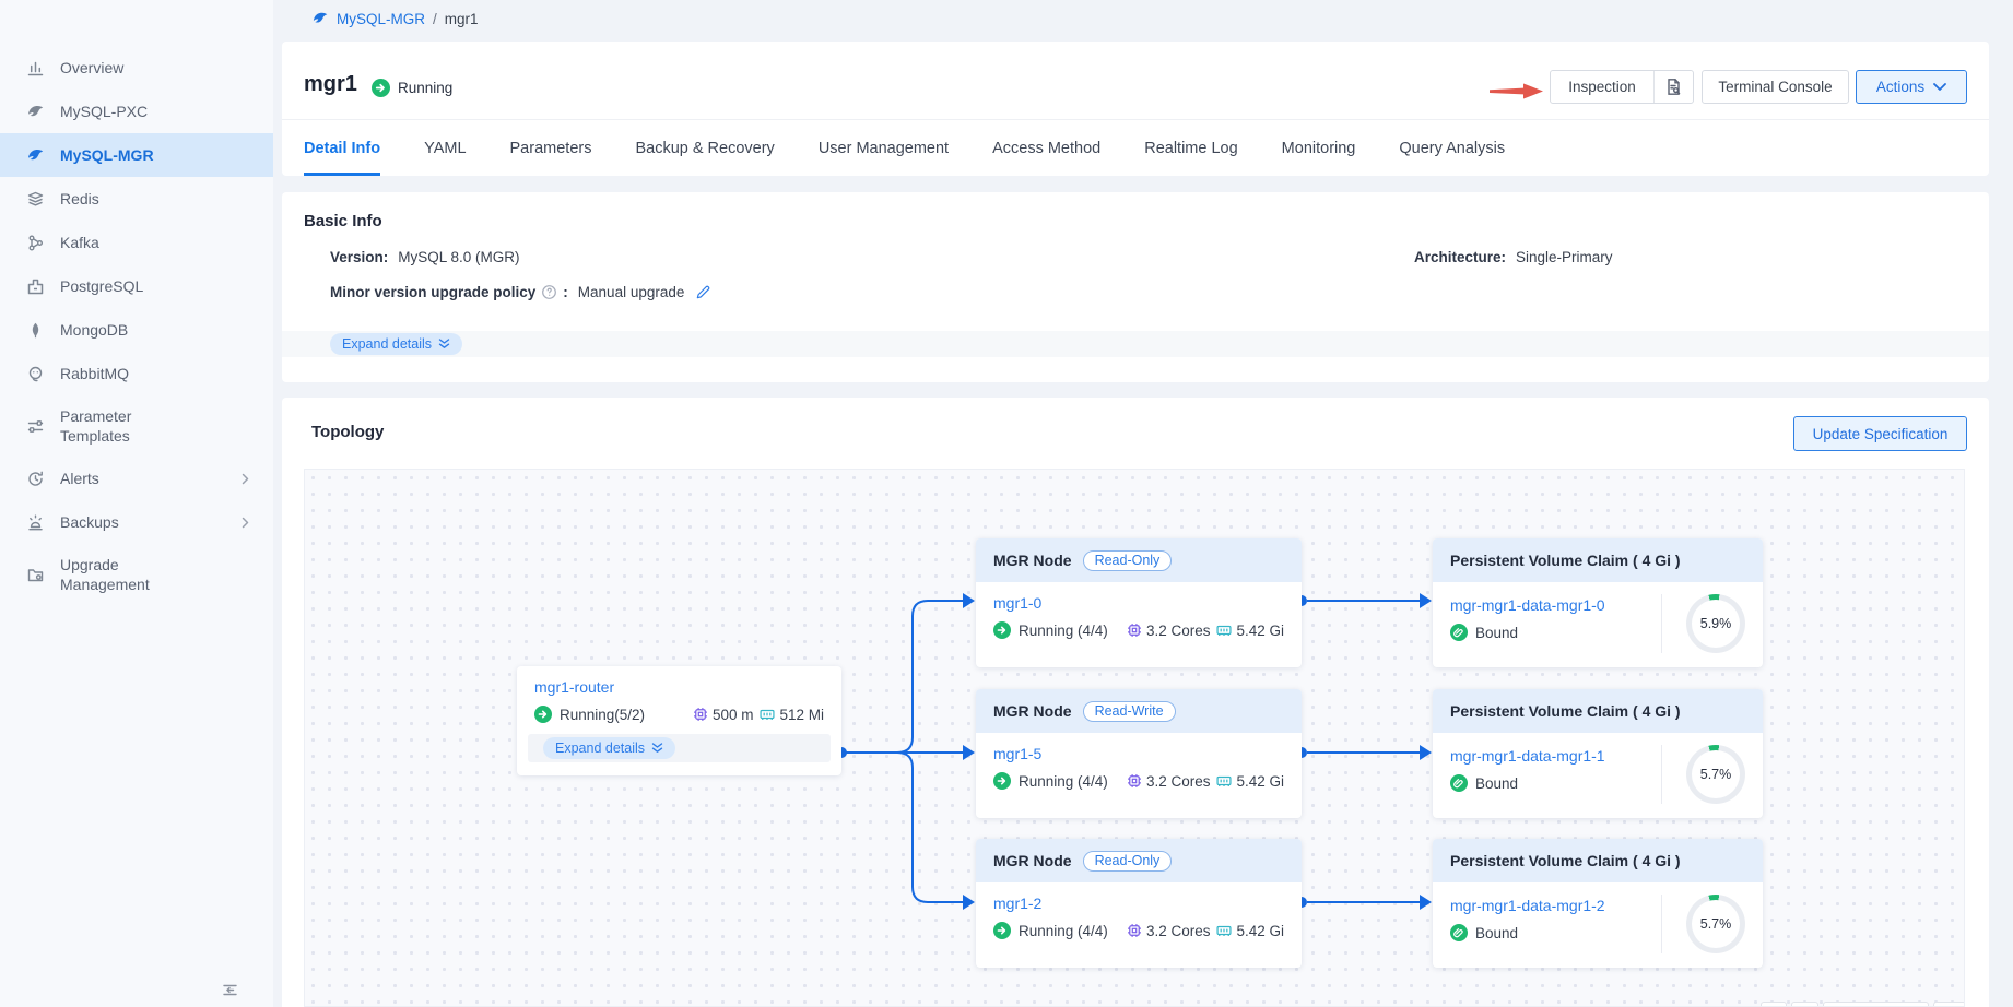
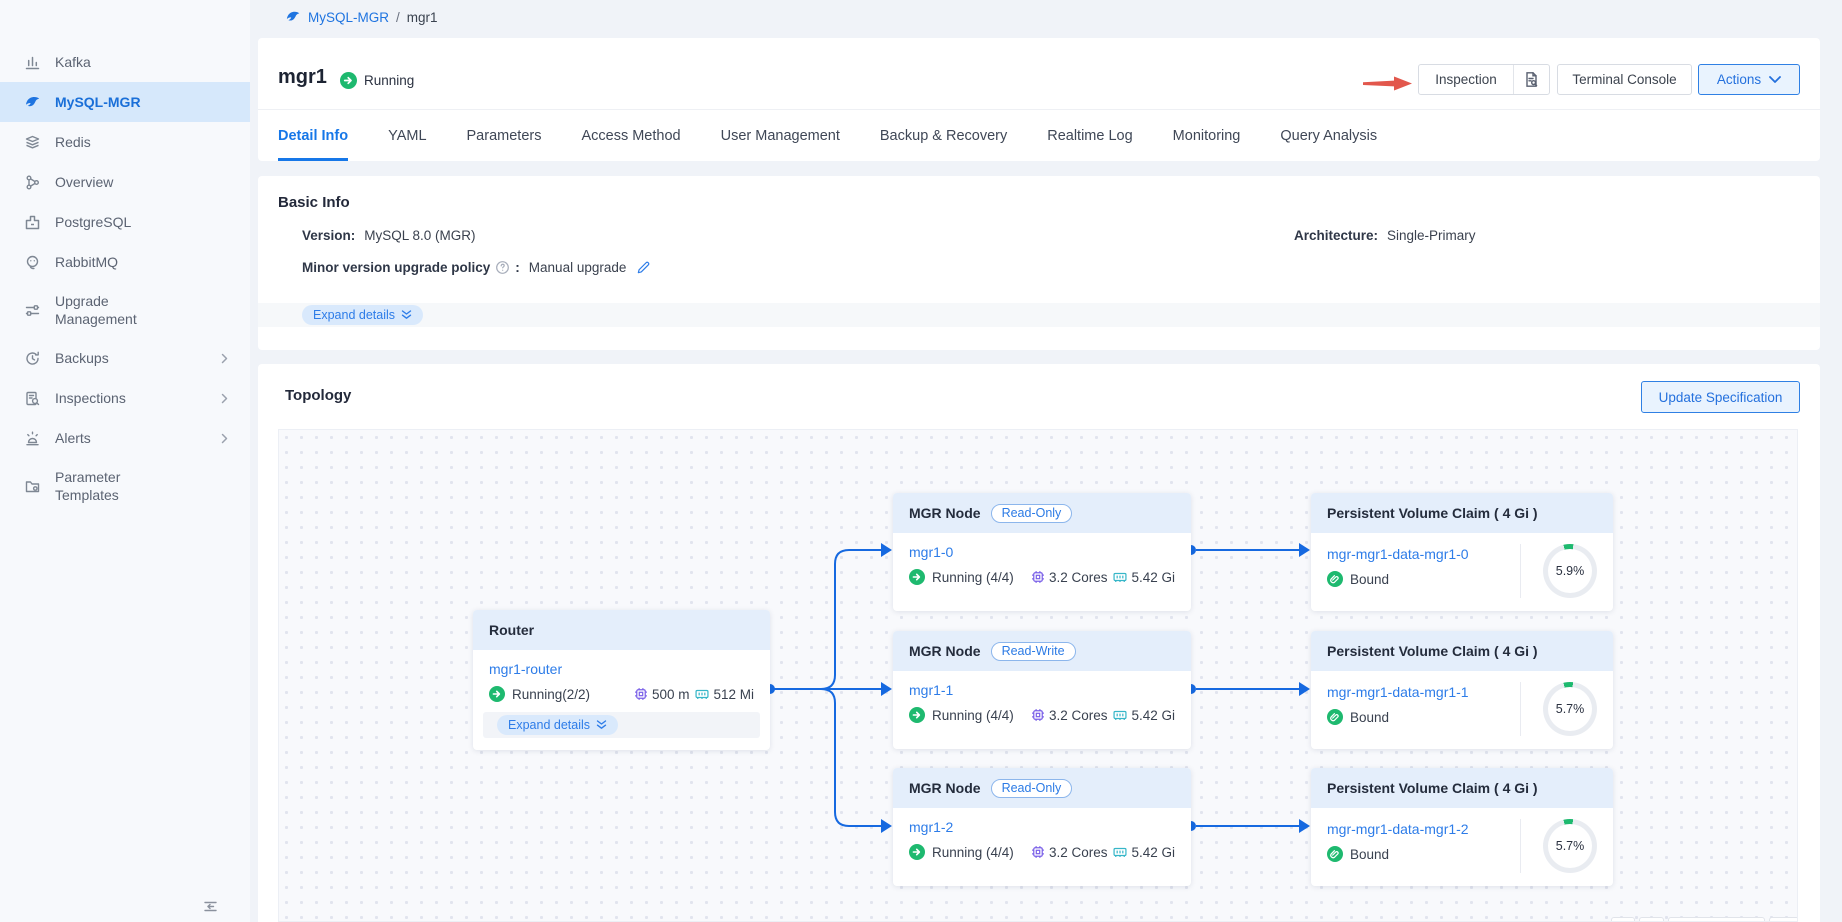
- Overview
+ Kafka
- MySQL-PXC
  MySQL-MGR
  Redis
- Kafka
+ Overview
  PostgreSQL
- MongoDB
  RabbitMQ
- Parameter Templates
+ Upgrade Management
- Alerts
+ Backups
+ Inspections
- Backups
+ Alerts
- Upgrade Management
+ Parameter Templates
  MySQL-MGR
  /
  mgr1
  mgr1
  Running
  Inspection
  Terminal Console
  Actions
  Detail Info
  YAML
  Parameters
- Backup & Recovery
+ Access Method
  User Management
- Access Method
+ Backup & Recovery
  Realtime Log
  Monitoring
  Query Analysis
  Basic Info
  Version:
  MySQL 8.0 (MGR)
  Architecture:
  Single-Primary
  Minor version upgrade policy
  :
  Manual upgrade
  Expand details
  Topology
  Update Specification
+ Router
  mgr1-router
- Running(5/2)
+ Running(2/2)
  500 m
  512 Mi
  Expand details
  MGR Node
  Read-Only
  mgr1-0
  Running (4/4)
  3.2 Cores
  5.42 Gi
  MGR Node
  Read-Write
- mgr1-5
+ mgr1-1
  Running (4/4)
  3.2 Cores
  5.42 Gi
  MGR Node
  Read-Only
  mgr1-2
  Running (4/4)
  3.2 Cores
  5.42 Gi
  Persistent Volume Claim ( 4 Gi )
  mgr-mgr1-data-mgr1-0
  Bound
  5.9%
  Persistent Volume Claim ( 4 Gi )
  mgr-mgr1-data-mgr1-1
  Bound
  5.7%
  Persistent Volume Claim ( 4 Gi )
  mgr-mgr1-data-mgr1-2
  Bound
  5.7%
